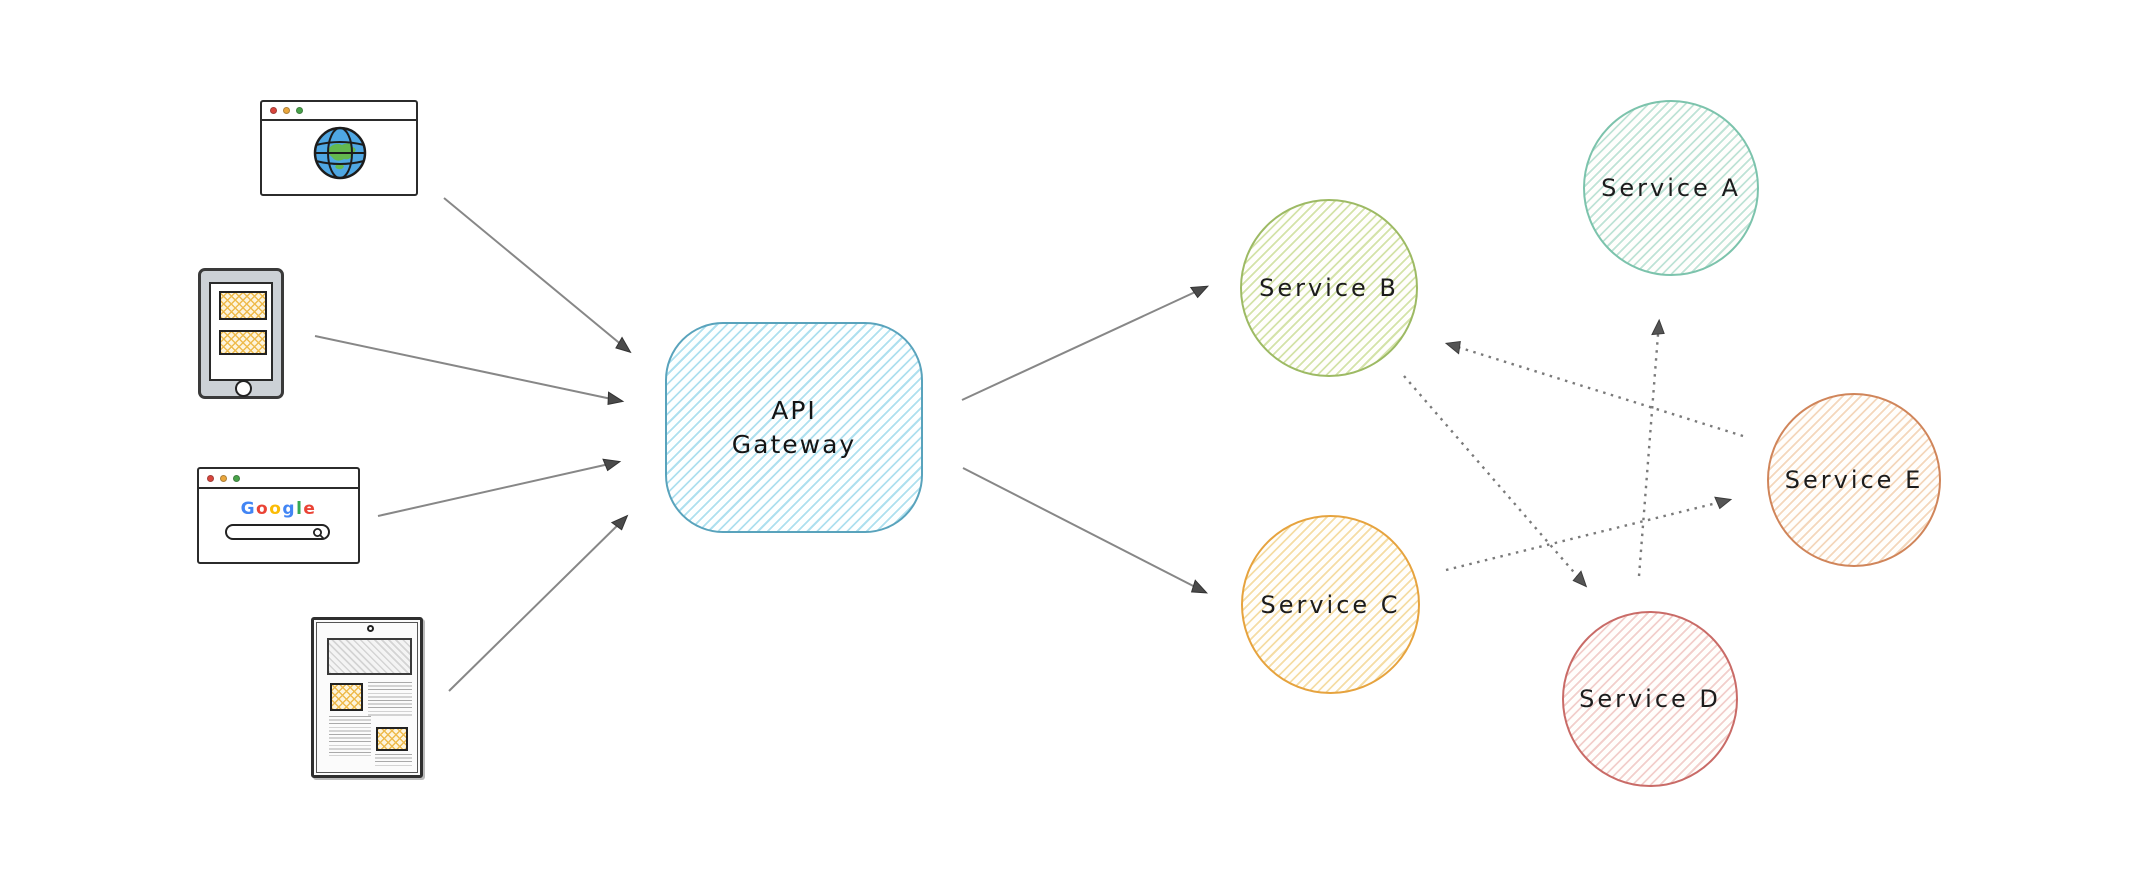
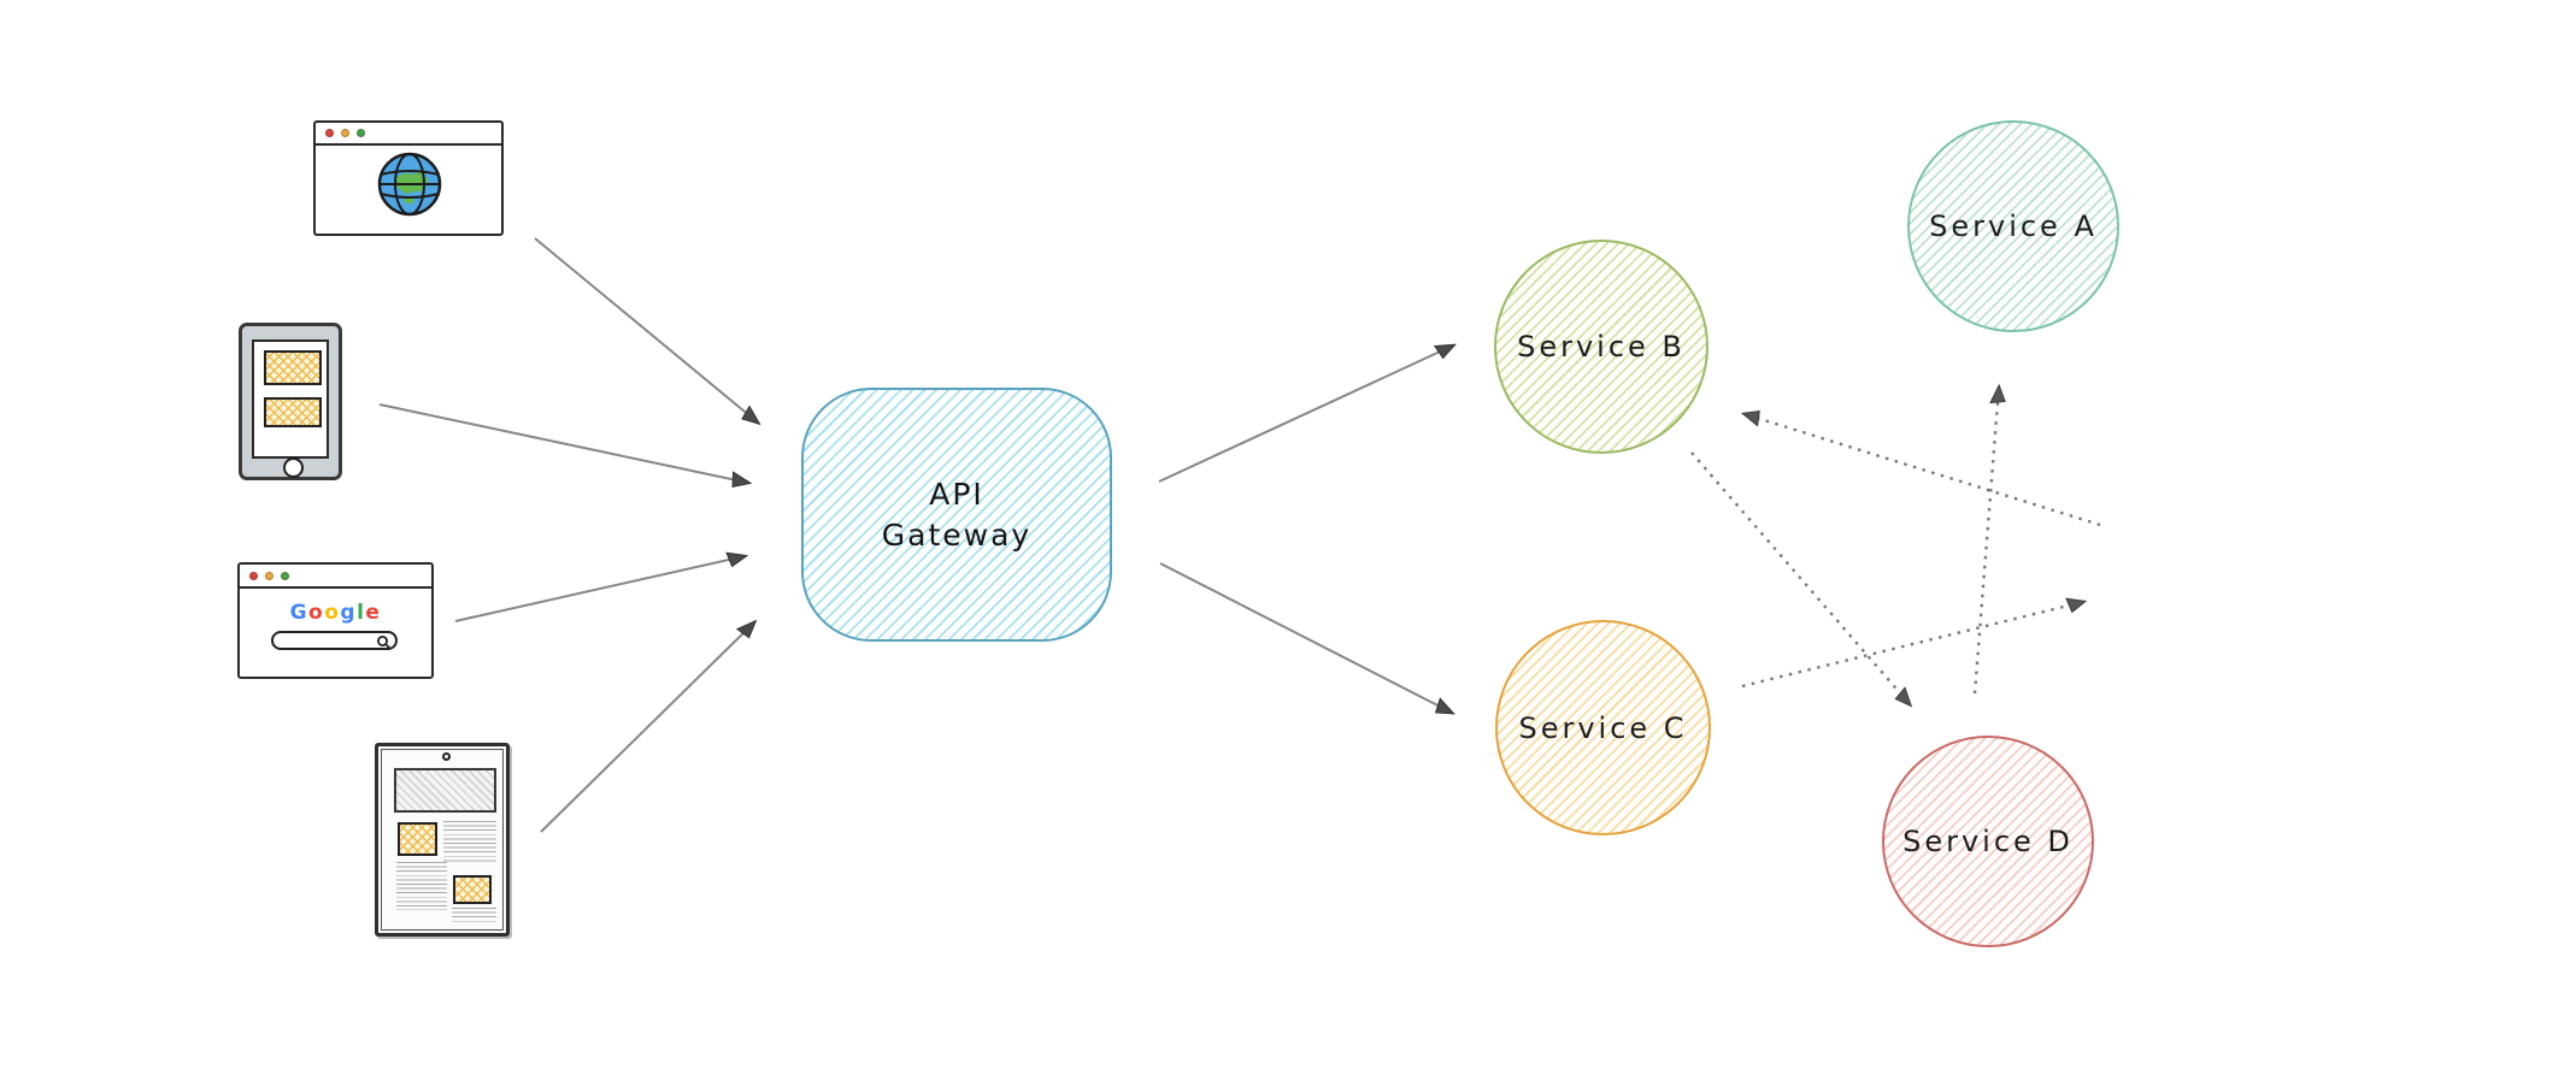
  Google
  API
  Gateway
  Service A
  Service B
  Service C
  Service D
- Service E
